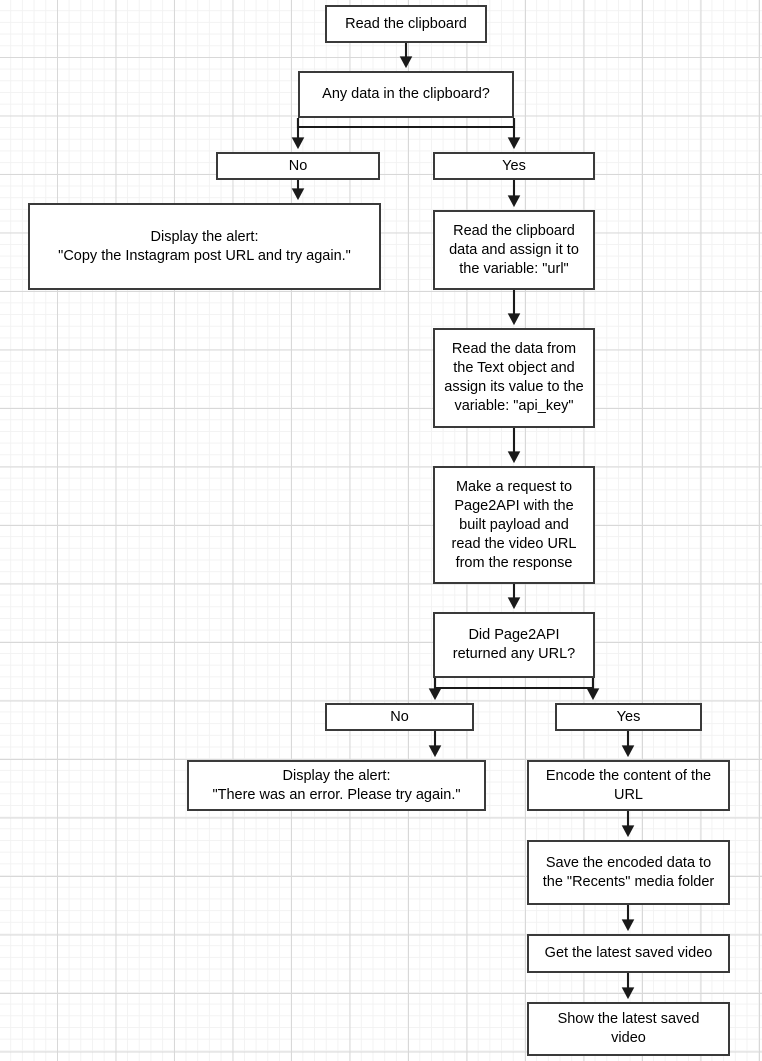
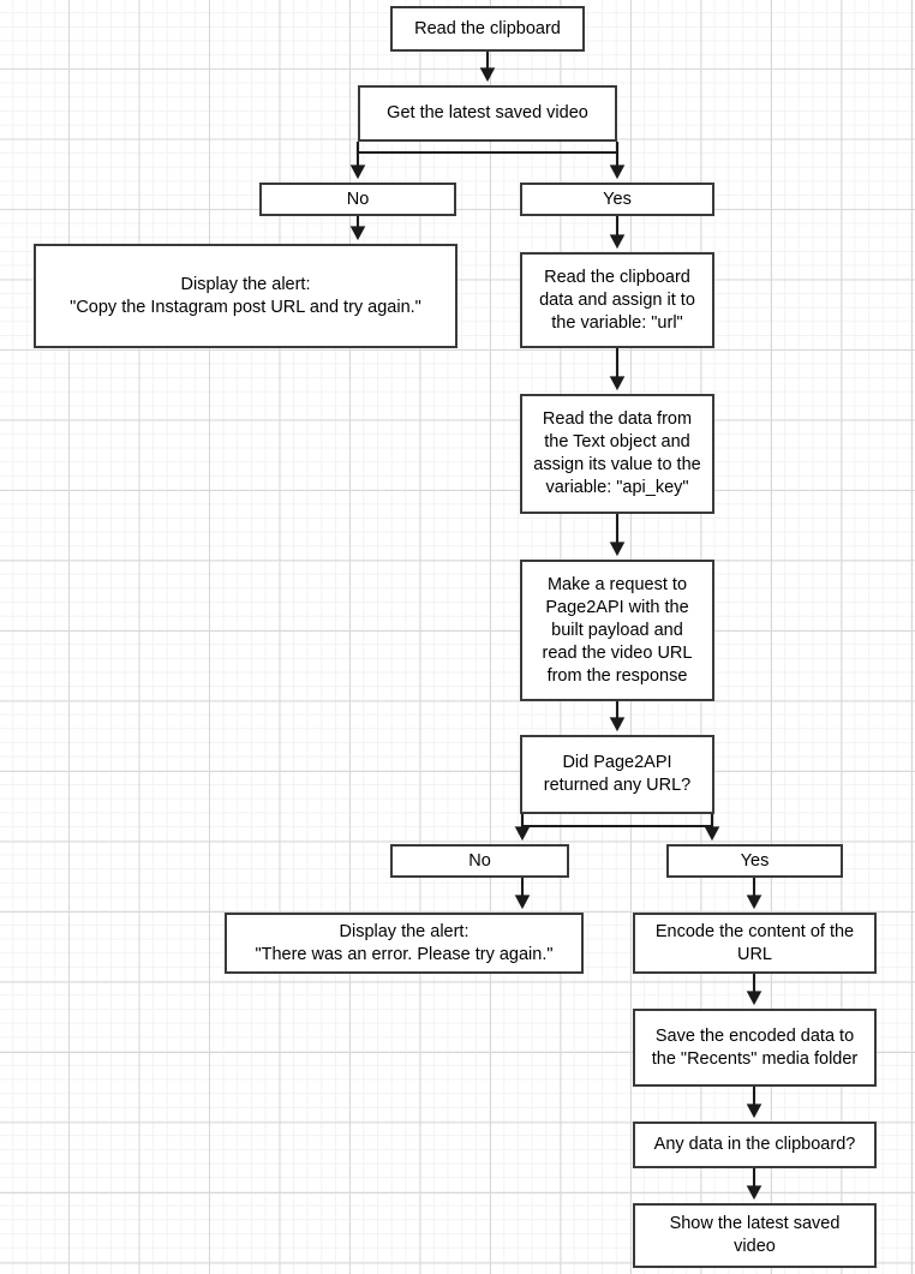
  Read the clipboard
- Any data in the clipboard?
+ Get the latest saved video
  No
  Yes
  Display the alert:
  "Copy the Instagram post URL and try again."
  Read the clipboard
  data and assign it to
  the variable: "url"
  Read the data from
  the Text object and
  assign its value to the
  variable: "api_key"
  Make a request to
  Page2API with the
  built payload and
  read the video URL
  from the response
  Did Page2API
  returned any URL?
  No
  Yes
  Display the alert:
  "There was an error. Please try again."
  Encode the content of the
  URL
  Save the encoded data to
  the "Recents" media folder
- Get the latest saved video
+ Any data in the clipboard?
  Show the latest saved
  video
